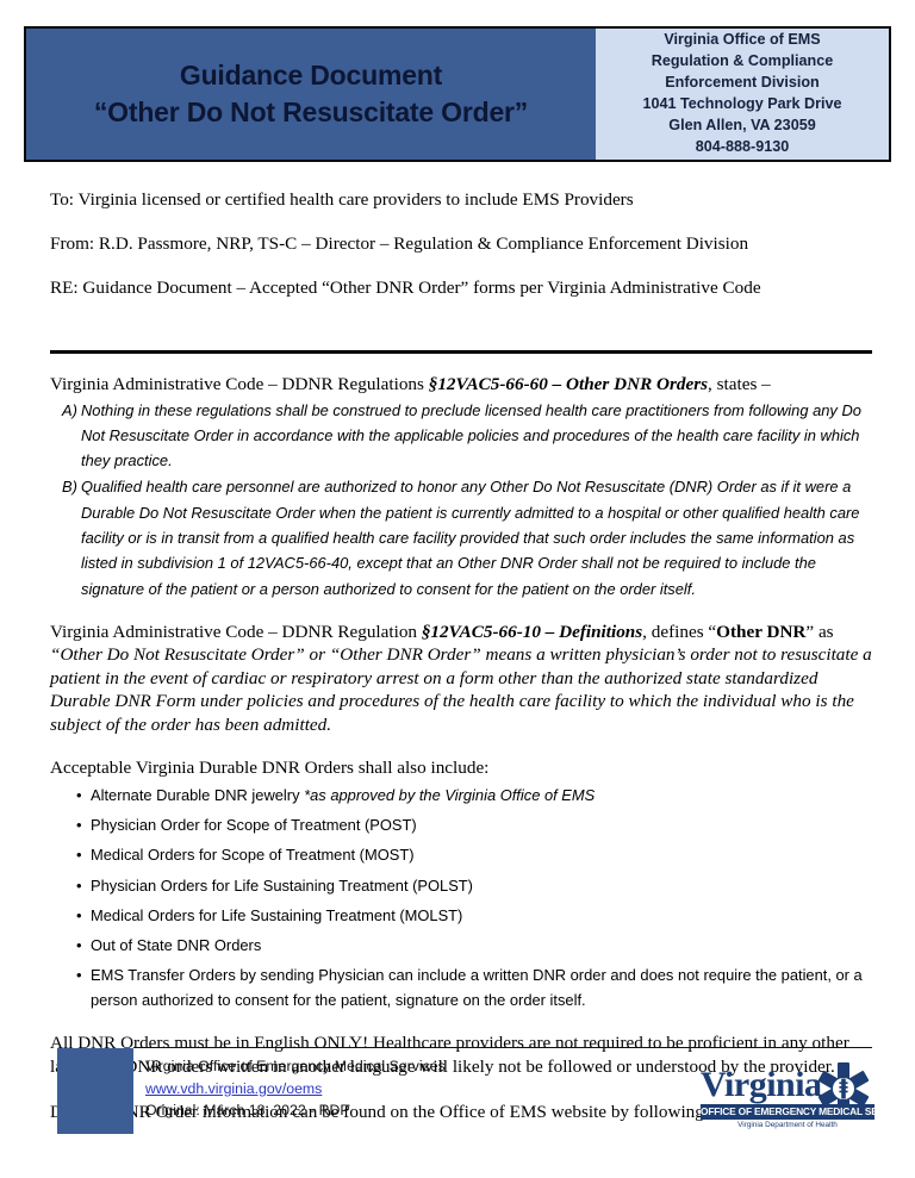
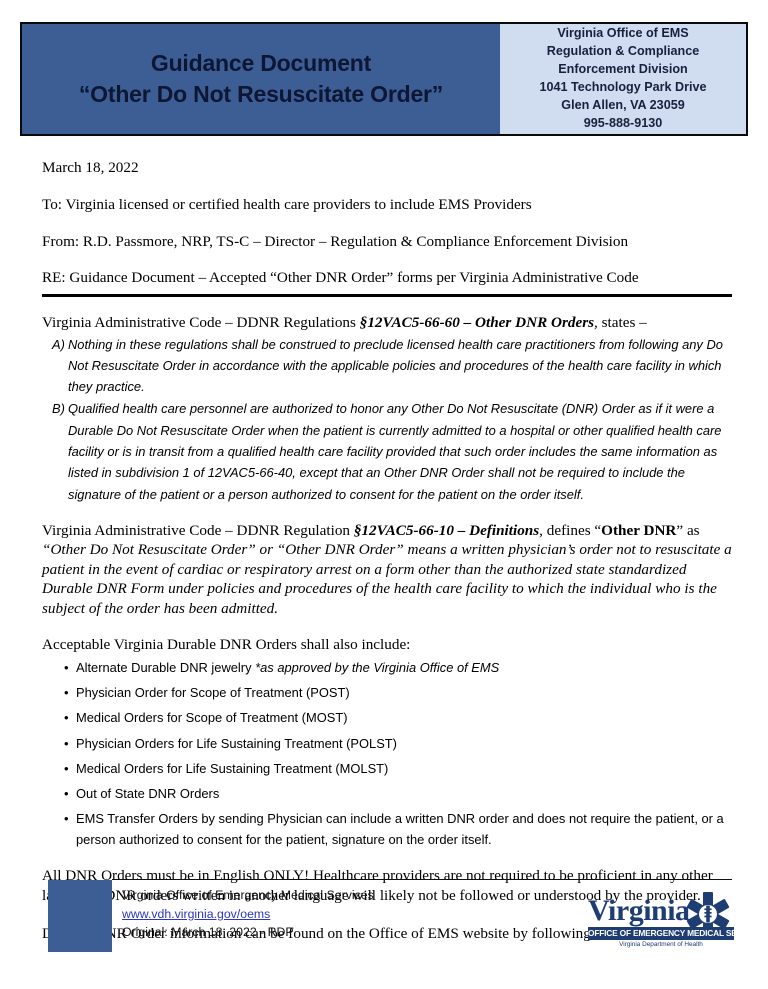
  Guidance Document
  “Other Do Not Resuscitate Order”
  Virginia Office of EMS
  Regulation & Compliance
  Enforcement Division
  1041 Technology Park Drive
  Glen Allen, VA 23059
- 804-888-9130
+ 995-888-9130
+ March 18, 2022
  To: Virginia licensed or certified health care providers to include EMS Providers
  From: R.D. Passmore, NRP, TS-C – Director – Regulation & Compliance Enforcement Division
  RE: Guidance Document – Accepted “Other DNR Order” forms per Virginia Administrative Code
  Virginia Administrative Code – DDNR Regulations §12VAC5-66-60 – Other DNR Orders, states –
  A)
  Nothing in these regulations shall be construed to preclude licensed health care practitioners from following any Do Not Resuscitate Order in accordance with the applicable policies and procedures of the health care facility in which they practice.
  B)
  Qualified health care personnel are authorized to honor any Other Do Not Resuscitate (DNR) Order as if it were a Durable Do Not Resuscitate Order when the patient is currently admitted to a hospital or other qualified health care facility or is in transit from a qualified health care facility provided that such order includes the same information as listed in subdivision 1 of 12VAC5-66-40, except that an Other DNR Order shall not be required to include the signature of the patient or a person authorized to consent for the patient on the order itself.
  Virginia Administrative Code – DDNR Regulation §12VAC5-66-10 – Definitions, defines “Other DNR” as
  “Other Do Not Resuscitate Order” or “Other DNR Order” means a written physician’s order not to resuscitate a patient in the event of cardiac or respiratory arrest on a form other than the authorized state standardized Durable DNR Form under policies and procedures of the health care facility to which the individual who is the subject of the order has been admitted.
  Acceptable Virginia Durable DNR Orders shall also include:
  •
  Alternate Durable DNR jewelry *as approved by the Virginia Office of EMS
  •
  Physician Order for Scope of Treatment (POST)
  •
  Medical Orders for Scope of Treatment (MOST)
  •
  Physician Orders for Life Sustaining Treatment (POLST)
  •
  Medical Orders for Life Sustaining Treatment (MOLST)
  •
  Out of State DNR Orders
  •
  EMS Transfer Orders by sending Physician can include a written DNR order and does not require the patient, or a person authorized to consent for the patient, signature on the order itself.
  All DNR Orders must be in English ONLY! Healthcare providers are not required to be proficient in any other lNR orders written in another language will likely not be followed or understood by the provider.
  R Order information can be found on the Office of EMS website by followin
  Virginia Office of Emergency Medical Services
  www.vdh.virginia.gov/oems
  Original: March 18, 2022 - RDP
  Virginia
  OFFICE OF EMERGENCY MEDICAL SE
